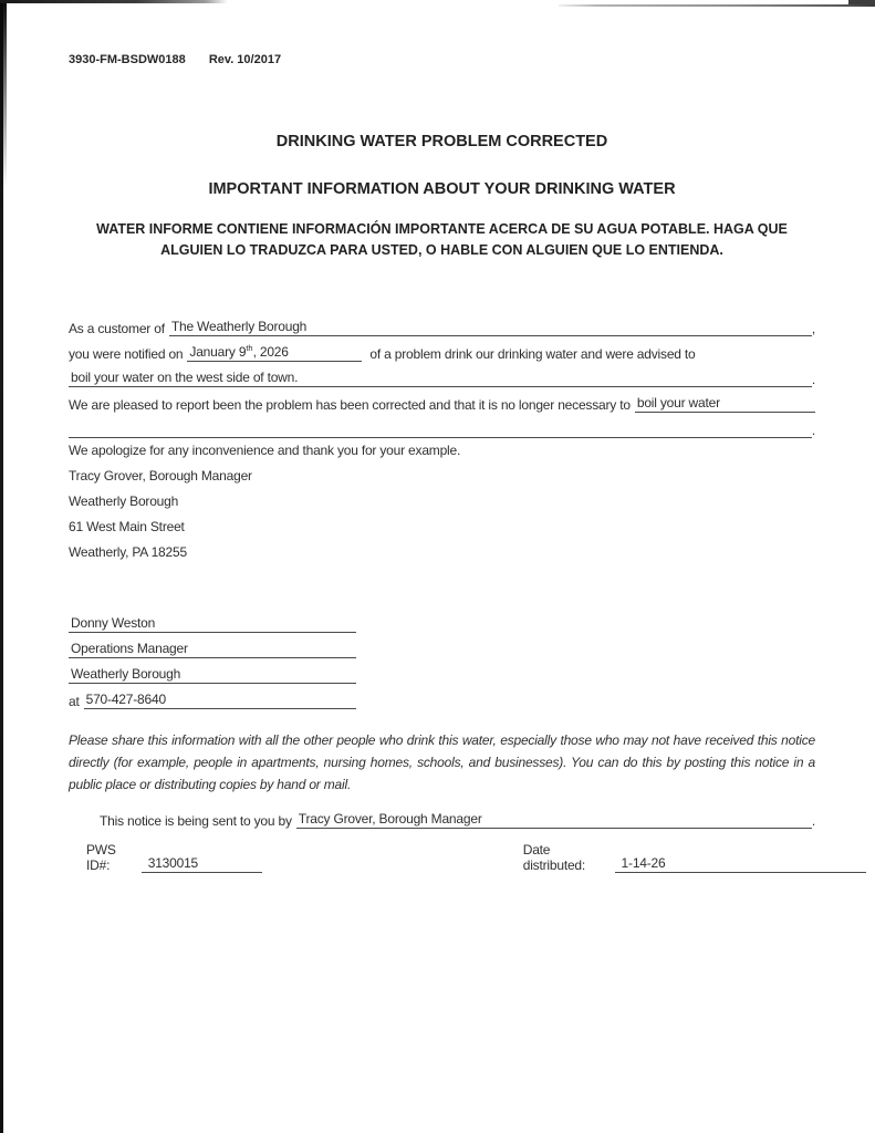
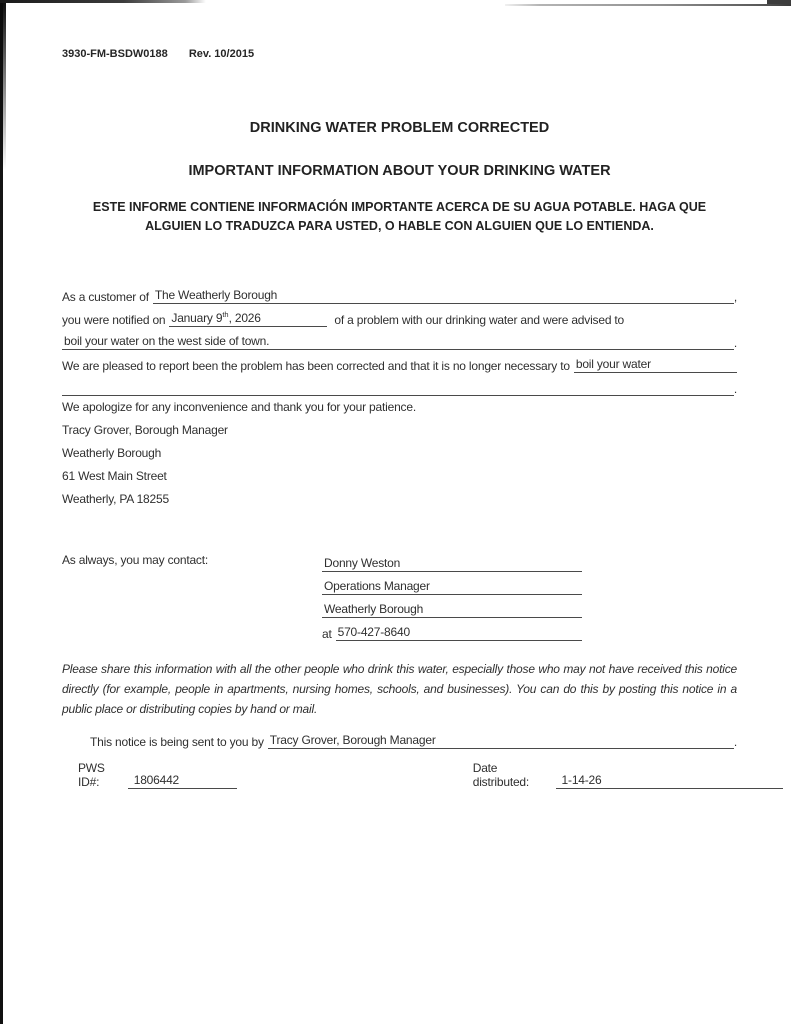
- 3930-FM-BSDW0188 Rev. 10/2017
+ 3930-FM-BSDW0188 Rev. 10/2015
  DRINKING WATER PROBLEM CORRECTED
  IMPORTANT INFORMATION ABOUT YOUR DRINKING WATER
- WATER INFORME CONTIENE INFORMACIÓN IMPORTANTE ACERCA DE SU AGUA POTABLE. HAGA QUE ALGUIEN LO TRADUZCA PARA USTED, O HABLE CON ALGUIEN QUE LO ENTIENDA.
+ ESTE INFORME CONTIENE INFORMACIÓN IMPORTANTE ACERCA DE SU AGUA POTABLE. HAGA QUE ALGUIEN LO TRADUZCA PARA USTED, O HABLE CON ALGUIEN QUE LO ENTIENDA.
  As a customer of
  The Weatherly Borough
  ,
  you were notified on
  January 9th, 2026
- of a problem drink our drinking water and were advised to
+ of a problem with our drinking water and were advised to
  boil your water on the west side of town.
  .
  We are pleased to report been the problem has been corrected and that it is no longer necessary to
  boil your water
  .
- We apologize for any inconvenience and thank you for your example.
+ We apologize for any inconvenience and thank you for your patience.
  Tracy Grover, Borough Manager
  Weatherly Borough
  61 West Main Street
  Weatherly, PA 18255
+ As always, you may contact:
  Donny Weston
  Operations Manager
  Weatherly Borough
  at
  570-427-8640
  Please share this information with all the other people who drink this water, especially those who may not have received this notice directly (for example, people in apartments, nursing homes, schools, and businesses). You can do this by posting this notice in a public place or distributing copies by hand or mail.
  This notice is being sent to you by
  Tracy Grover, Borough Manager
  .
  PWS ID#:
- 3130015
+ 1806442
  Date distributed:
  1-14-26
